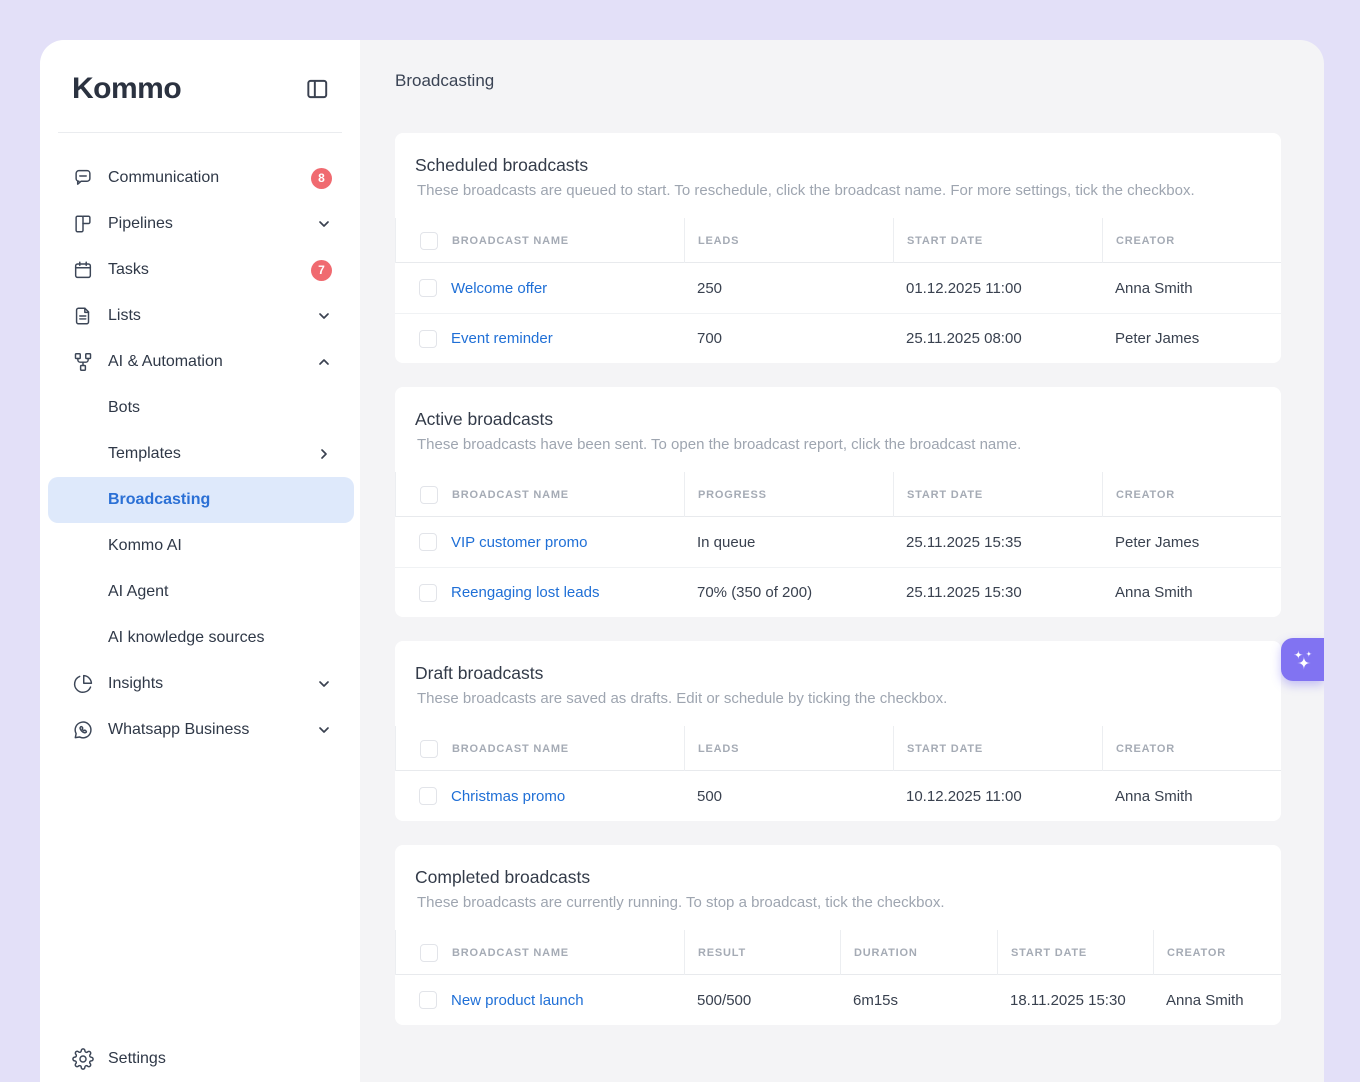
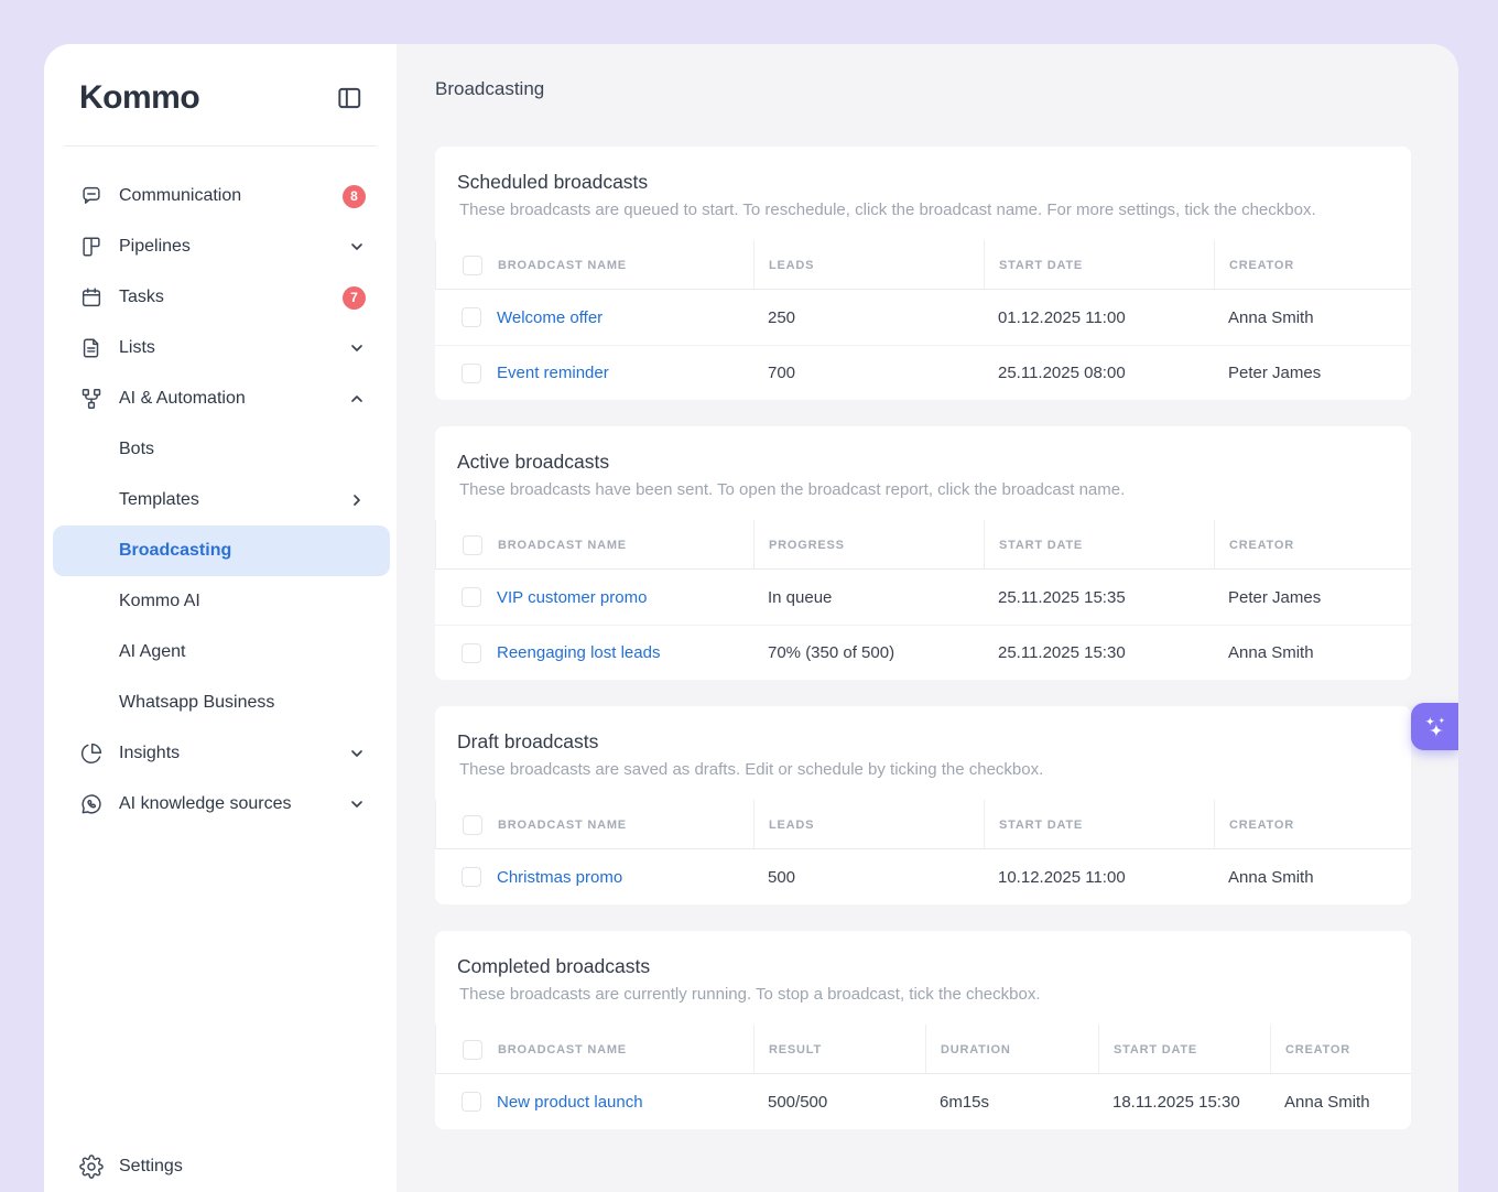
  Kommo
  Communication
  8
  Pipelines
  Tasks
  7
  Lists
  AI & Automation
  Bots
  Templates
  Broadcasting
  Kommo AI
  AI Agent
- AI knowledge sources
+ Whatsapp Business
  Insights
- Whatsapp Business
+ AI knowledge sources
  Settings
  Broadcasting
  Scheduled broadcasts
  These broadcasts are queued to start. To reschedule, click the broadcast name. For more settings, tick the checkbox.
  BROADCAST NAME
  LEADS
  START DATE
  CREATOR
  Welcome offer
  250
  01.12.2025 11:00
  Anna Smith
  Event reminder
  700
  25.11.2025 08:00
  Peter James
  Active broadcasts
  These broadcasts have been sent. To open the broadcast report, click the broadcast name.
  BROADCAST NAME
  PROGRESS
  START DATE
  CREATOR
  VIP customer promo
  In queue
  25.11.2025 15:35
  Peter James
  Reengaging lost leads
- 70% (350 of 200)
+ 70% (350 of 500)
  25.11.2025 15:30
  Anna Smith
  Draft broadcasts
  These broadcasts are saved as drafts. Edit or schedule by ticking the checkbox.
  BROADCAST NAME
  LEADS
  START DATE
  CREATOR
  Christmas promo
  500
  10.12.2025 11:00
  Anna Smith
  Completed broadcasts
  These broadcasts are currently running. To stop a broadcast, tick the checkbox.
  BROADCAST NAME
  RESULT
  DURATION
  START DATE
  CREATOR
  New product launch
  500/500
  6m15s
  18.11.2025 15:30
  Anna Smith
